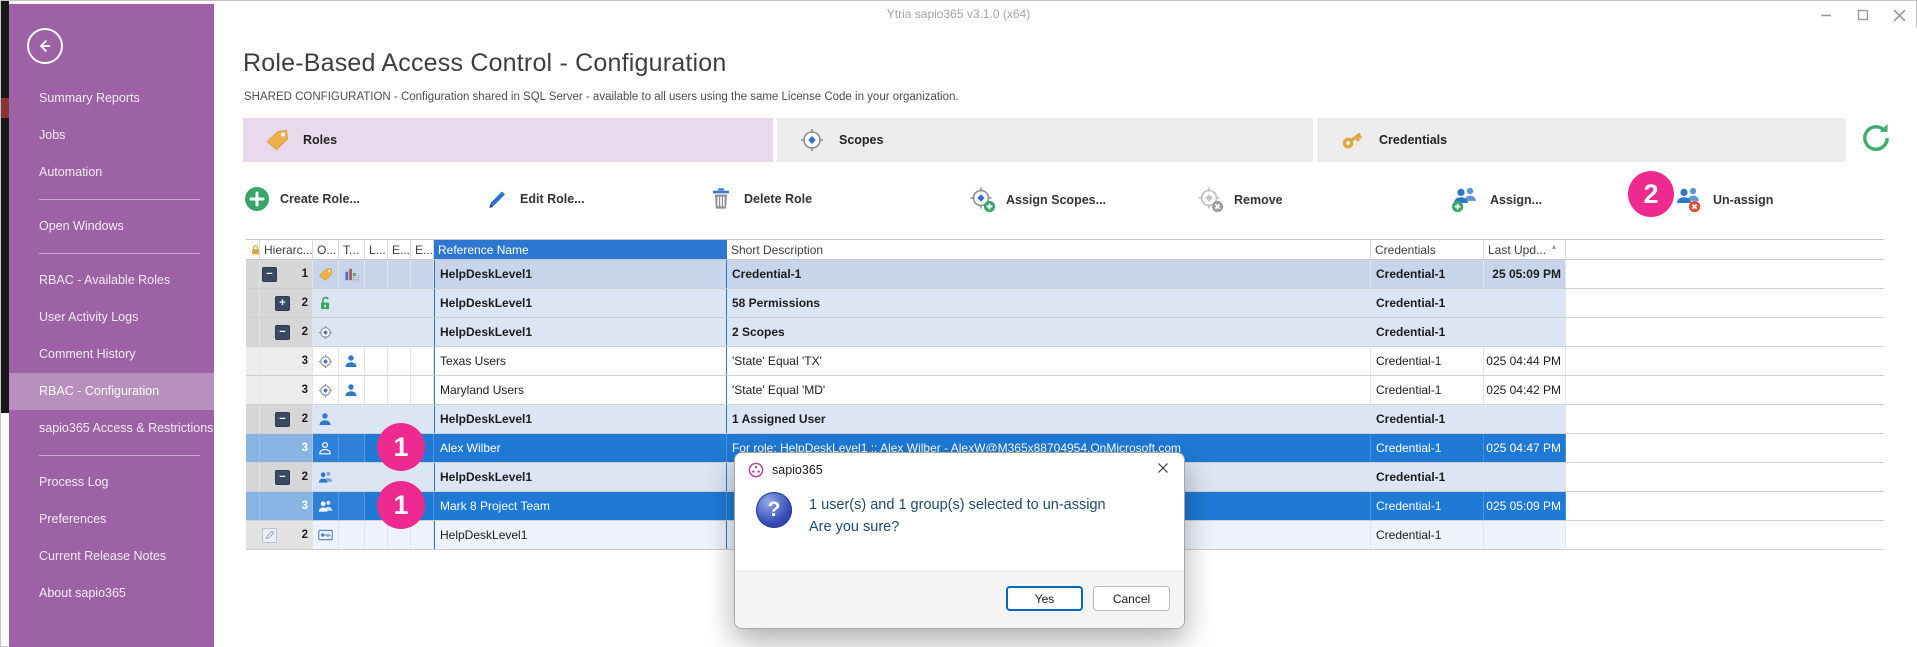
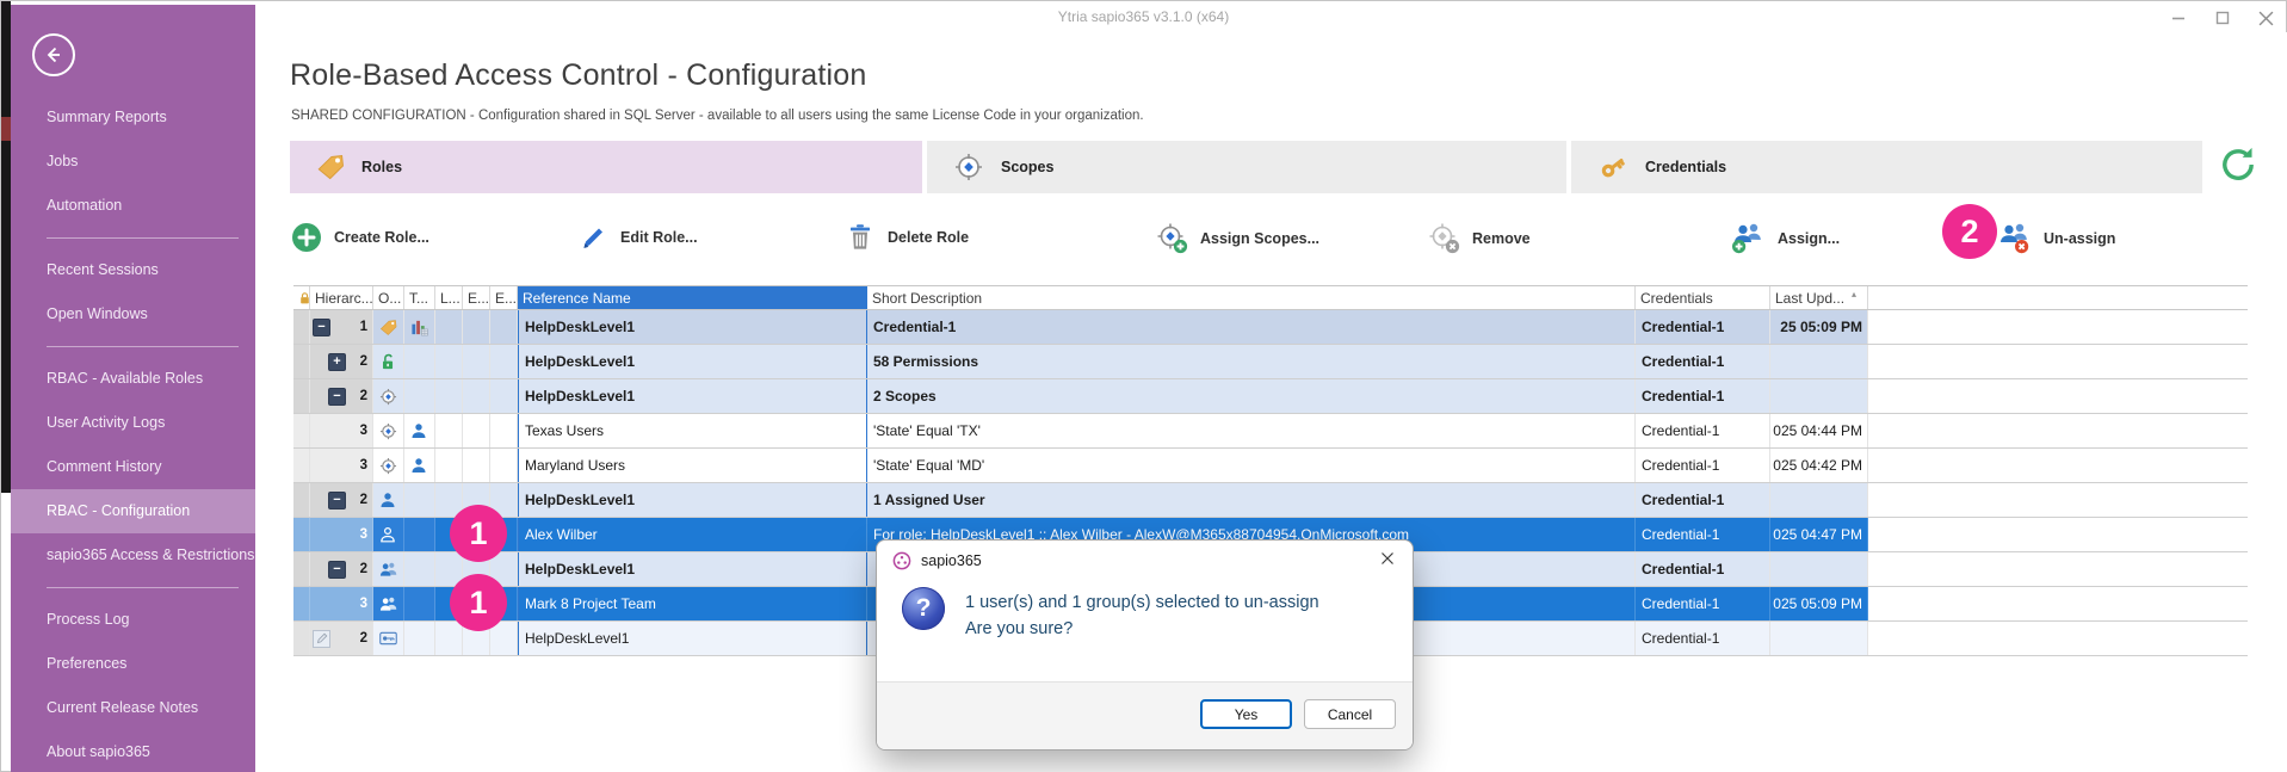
  Ytria sapio365 v3.1.0 (x64)
  Summary Reports
  Jobs
  Automation
+ Recent Sessions
  Open Windows
  RBAC - Available Roles
  User Activity Logs
  Comment History
  RBAC - Configuration
  sapio365 Access & Restrictions
  Process Log
  Preferences
  Current Release Notes
  About sapio365
  Role-Based Access Control - Configuration
  SHARED CONFIGURATION - Configuration shared in SQL Server - available to all users using the same License Code in your organization.
  Roles
  Scopes
  Credentials
  Create Role...
  Edit Role...
  Delete Role
  Assign Scopes...
  Remove
  Assign...
  Un-assign
  Hierarc...
  O...
  T...
  L...
  E...
  E...
  Reference Name
  Short Description
  Credentials
  Last Upd...
  ▴
  1
  HelpDeskLevel1
  Credential-1
  Credential-1
  25 05:09 PM
  2
  HelpDeskLevel1
  58 Permissions
  Credential-1
  2
  HelpDeskLevel1
  2 Scopes
  Credential-1
  3
  Texas Users
  'State' Equal 'TX'
  Credential-1
  025 04:44 PM
  3
  Maryland Users
  'State' Equal 'MD'
  Credential-1
  025 04:42 PM
  2
  HelpDeskLevel1
  1 Assigned User
  Credential-1
  3
  Alex Wilber
  For role: HelpDeskLevel1 :: Alex Wilber - AlexW@M365x88704954.OnMicrosoft.com
  Credential-1
  025 04:47 PM
  2
  HelpDeskLevel1
  Credential-1
  3
  Mark 8 Project Team
  Credential-1
  025 05:09 PM
  2
  HelpDeskLevel1
  Credential-1
  1
  1
  2
  sapio365
  ?
  1 user(s) and 1 group(s) selected to un-assign
  Are you sure?
  Yes
  Cancel
